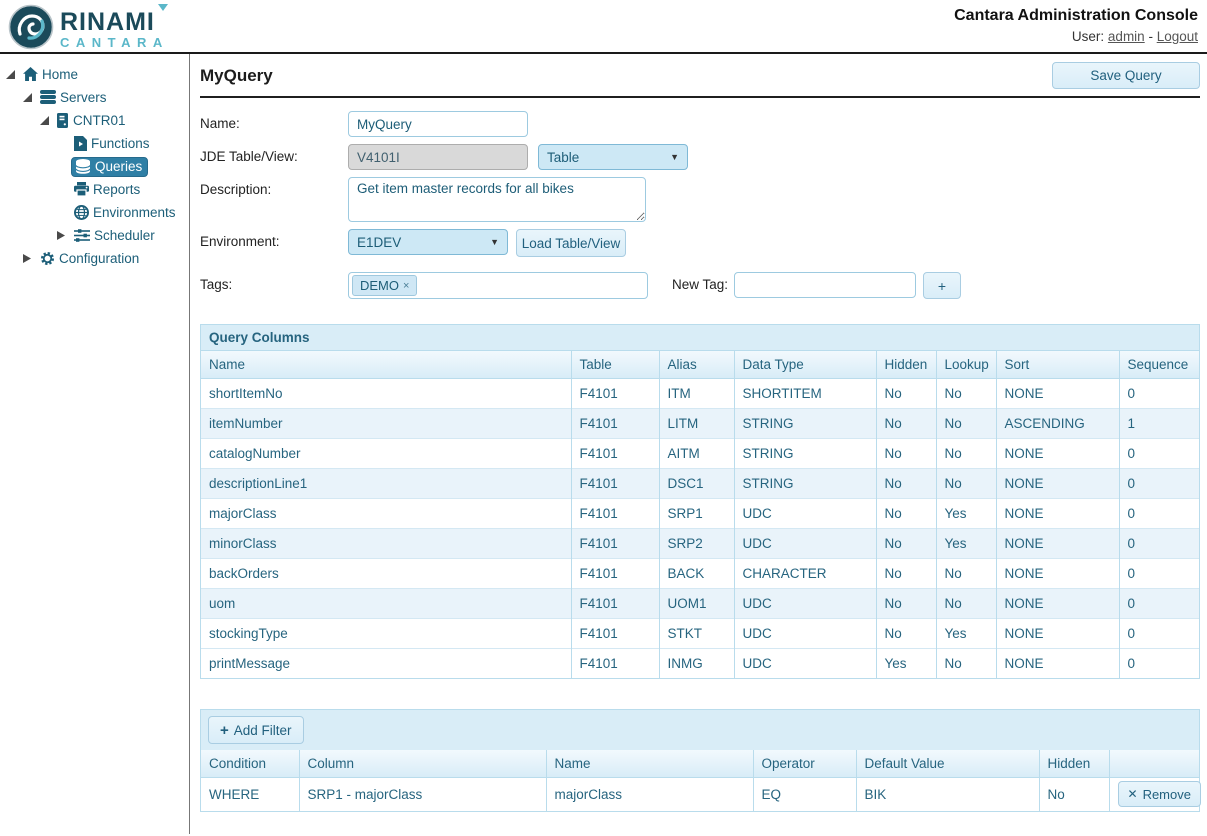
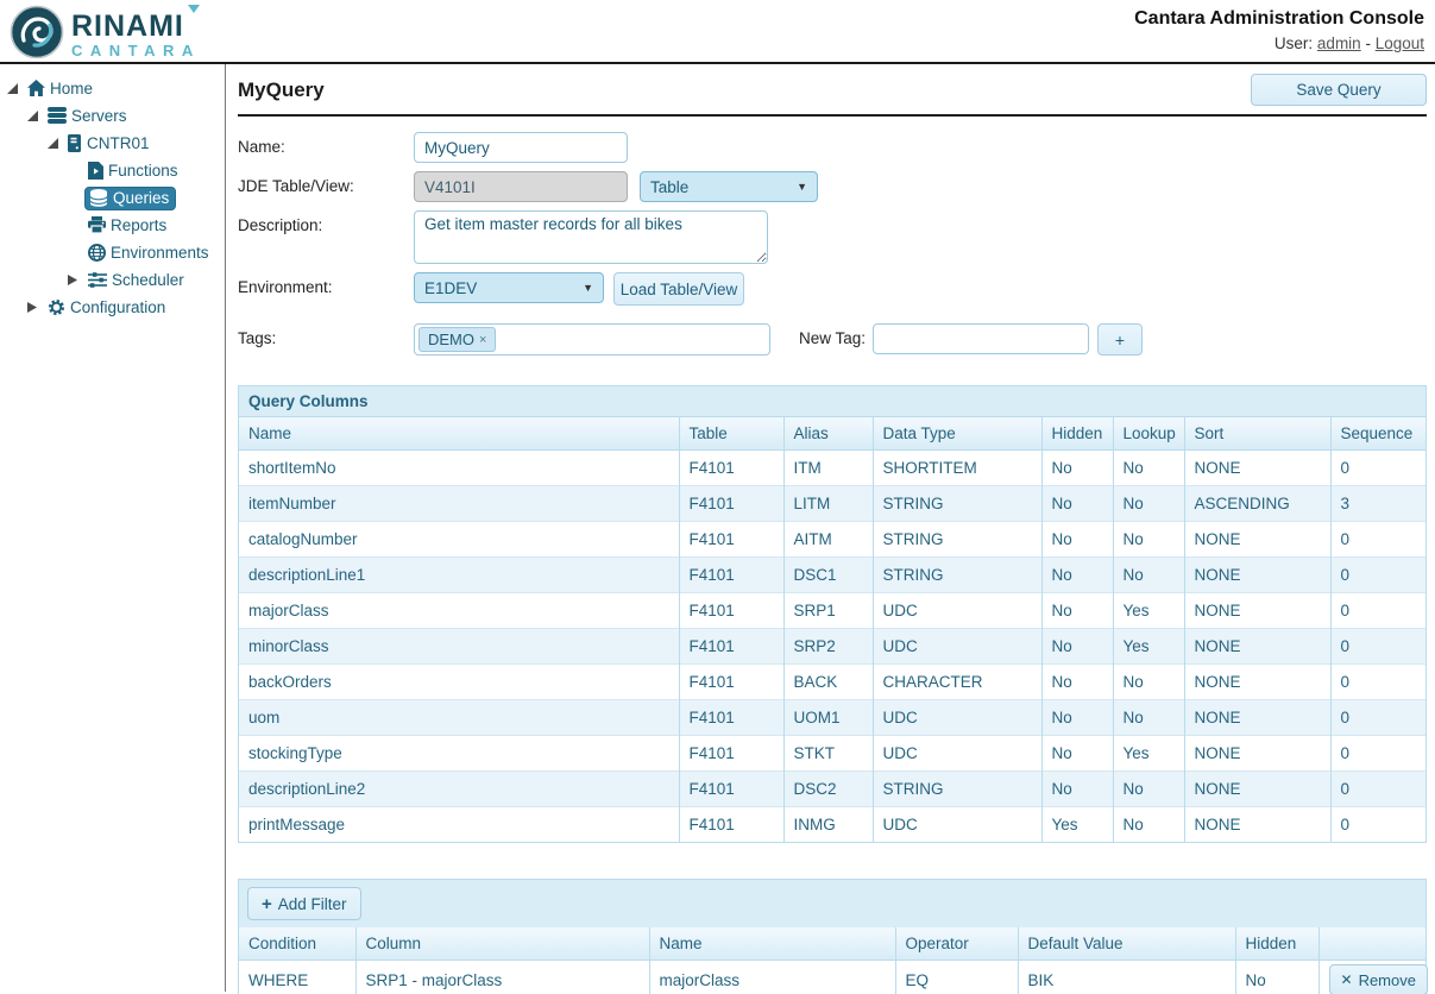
  RINAMI
  CANTARA
  Cantara Administration Console
  User: admin - Logout
  Home
  Servers
  CNTR01
  Functions
  Queries
  Reports
  Environments
  Scheduler
  Configuration
  MyQuery
  Save Query
  Name:
  MyQuery
  JDE Table/View:
  V4101I
  Table
  ▼
  Description:
  Get item master records for all bikes
  Environment:
  E1DEV
  ▼
  Load Table/View
  Tags:
  DEMO
  ×
  New Tag:
  +
  Query Columns
  Name	Table	Alias	Data Type	Hidden	Lookup	Sort	Sequence
  shortItemNo	F4101	ITM	SHORTITEM	No	No	NONE	0
- itemNumber	F4101	LITM	STRING	No	No	ASCENDING	1
+ itemNumber	F4101	LITM	STRING	No	No	ASCENDING	3
  catalogNumber	F4101	AITM	STRING	No	No	NONE	0
  descriptionLine1	F4101	DSC1	STRING	No	No	NONE	0
  majorClass	F4101	SRP1	UDC	No	Yes	NONE	0
  minorClass	F4101	SRP2	UDC	No	Yes	NONE	0
  backOrders	F4101	BACK	CHARACTER	No	No	NONE	0
  uom	F4101	UOM1	UDC	No	No	NONE	0
  stockingType	F4101	STKT	UDC	No	Yes	NONE	0
+ descriptionLine2	F4101	DSC2	STRING	No	No	NONE	0
  printMessage	F4101	INMG	UDC	Yes	No	NONE	0
  +
  Add Filter
  Condition	Column	Name	Operator	Default Value	Hidden
  WHERE	SRP1 - majorClass	majorClass	EQ	BIK	No	✕ Remove
